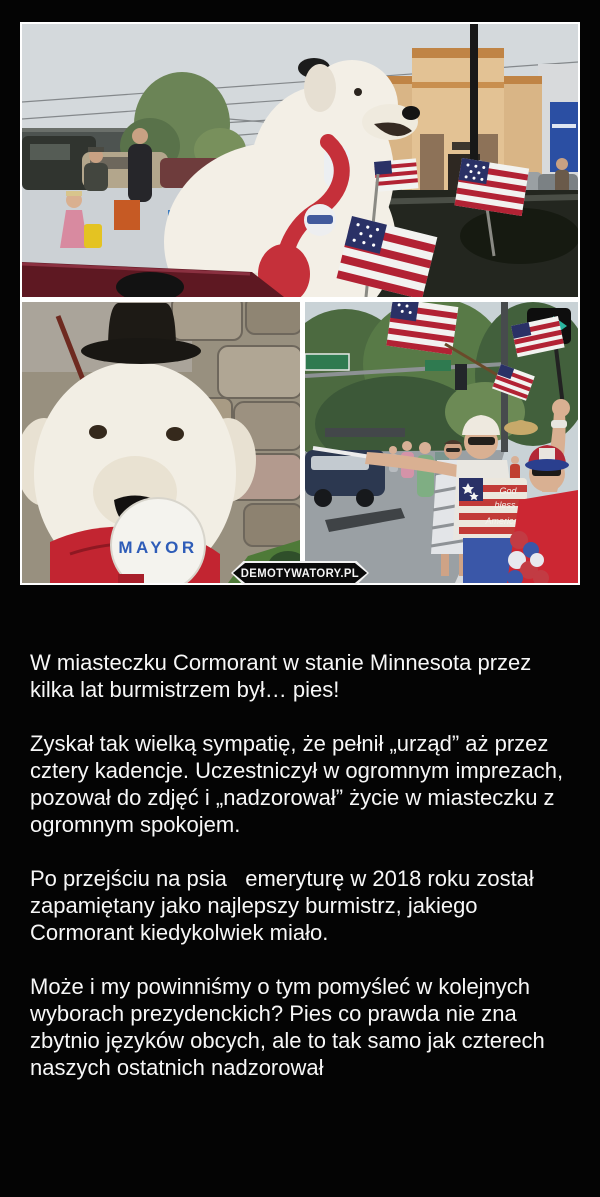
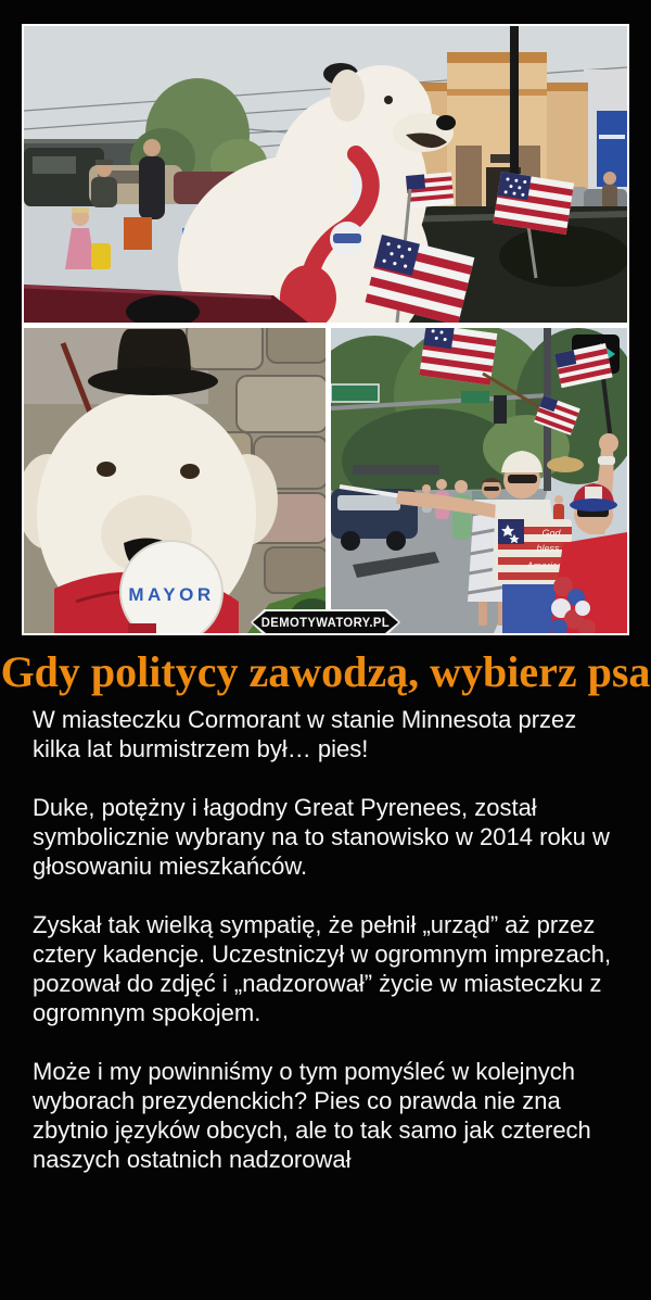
  MAYOR
  God
  bless
  Americ
  DEMOTYWATORY.PL
+ Gdy politycy zawodzą, wybierz psa
  W miasteczku Cormorant w stanie Minnesota przez kilka lat burmistrzem był… pies!
+ Duke, potężny i łagodny Great Pyrenees, został symbolicznie wybrany na to stanowisko w 2014 roku w głosowaniu mieszkańców.
  Zyskał tak wielką sympatię, że pełnił „urząd” aż przez cztery kadencje. Uczestniczył w ogromnym imprezach, pozował do zdjęć i „nadzorował” życie w miasteczku z ogromnym spokojem.
- Po przejściu na psia emeryturę w 2018 roku został zapamiętany jako najlepszy burmistrz, jakiego Cormorant kiedykolwiek miało.
  Może i my powinniśmy o tym pomyśleć w kolejnych wyborach prezydenckich? Pies co prawda nie zna zbytnio języków obcych, ale to tak samo jak czterech naszych ostatnich nadzorował
